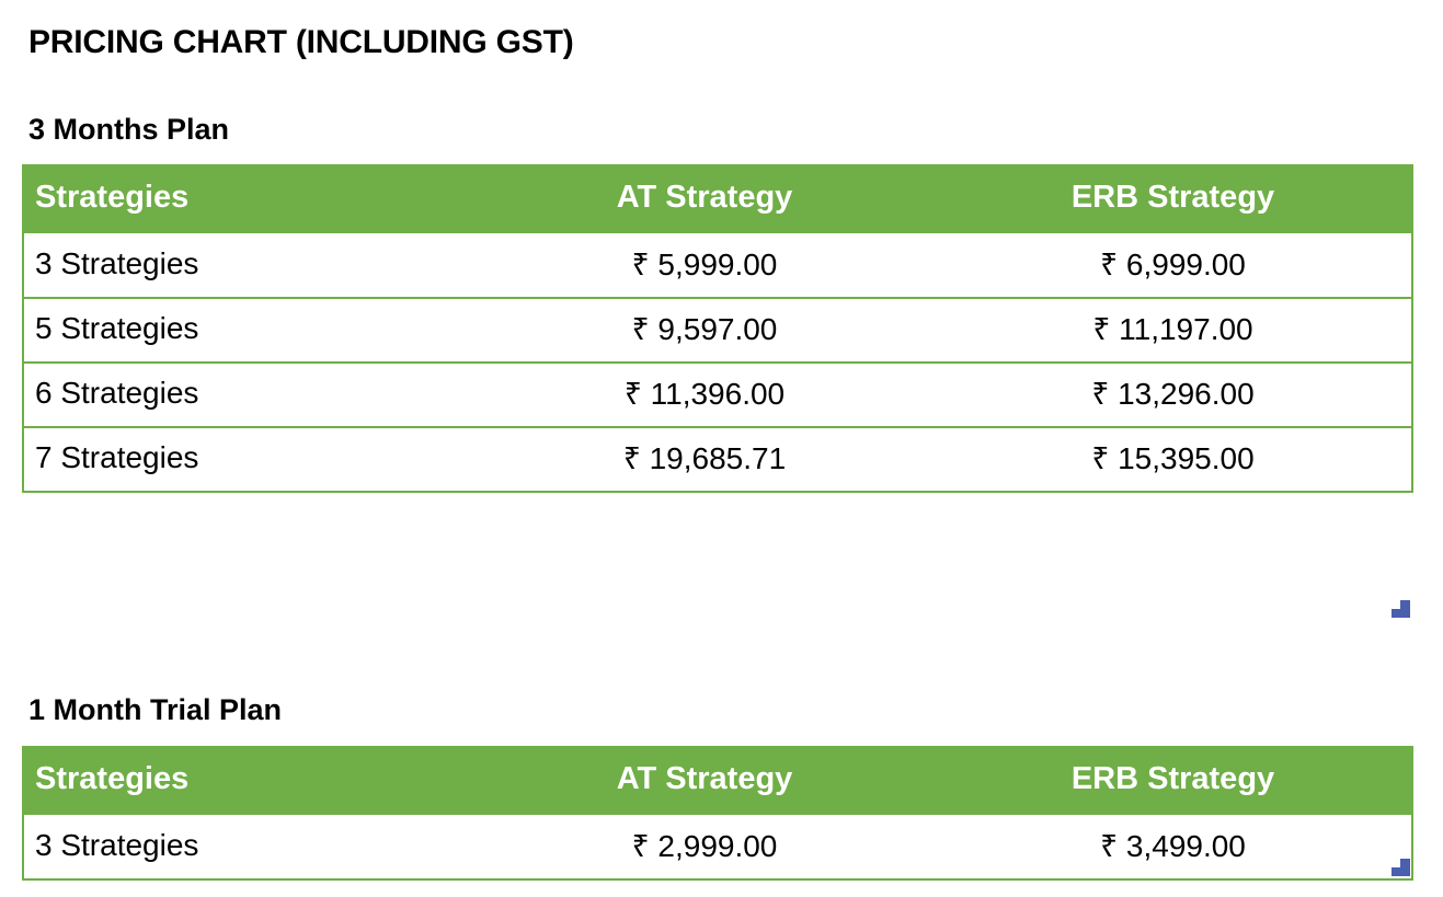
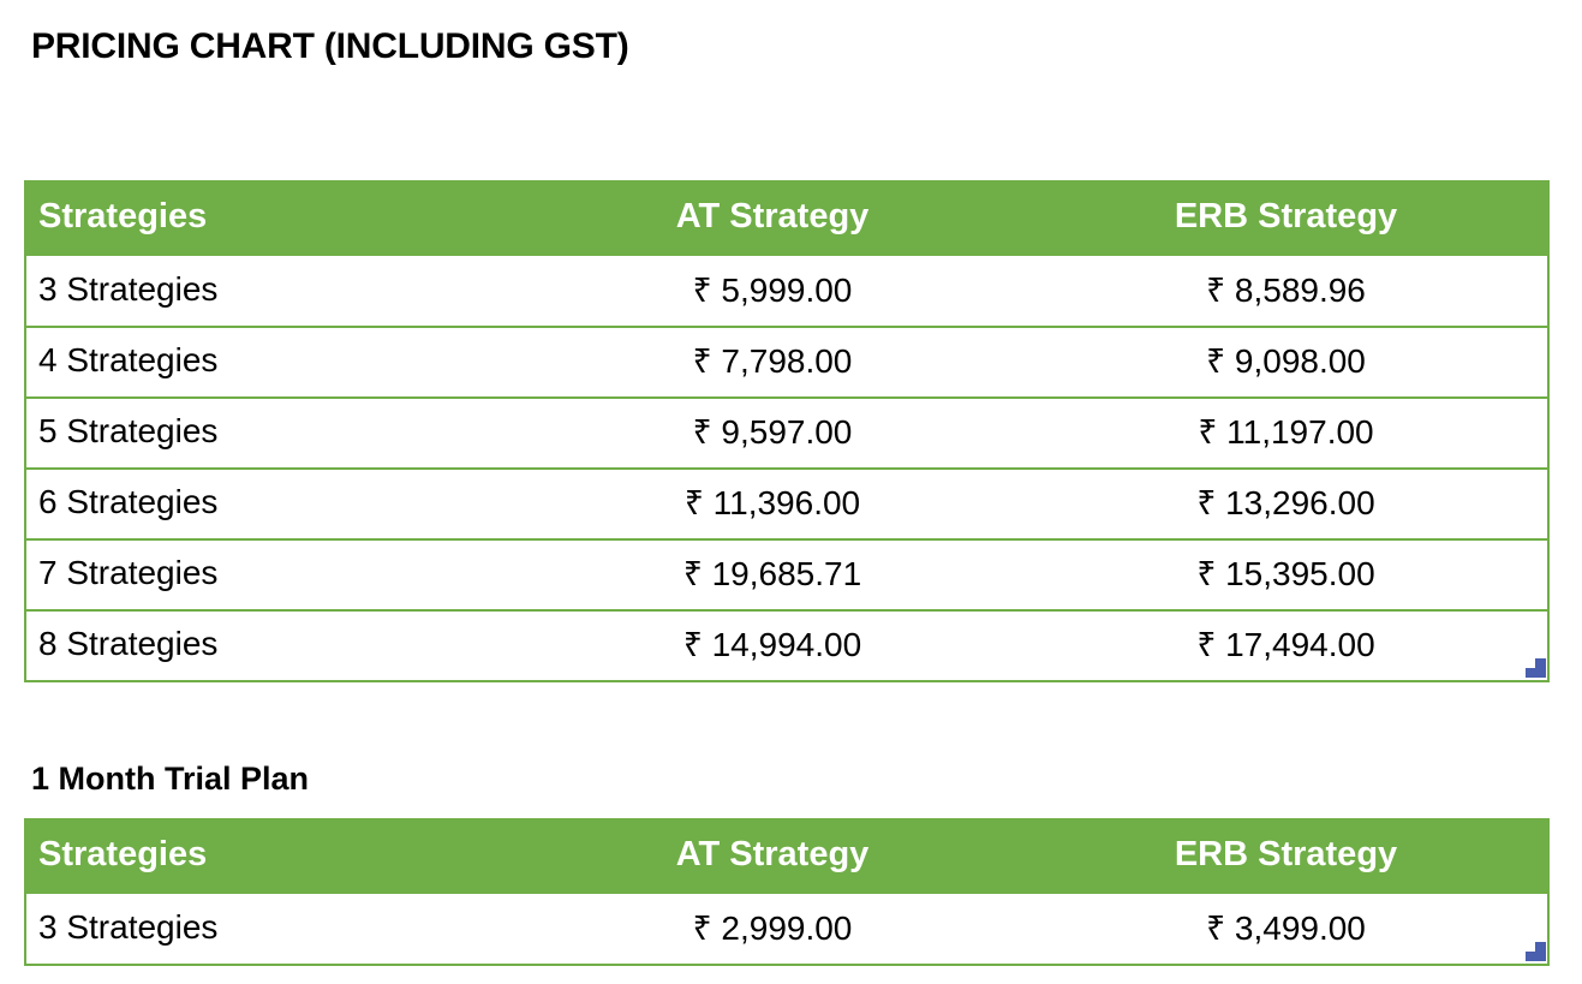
  PRICING CHART (INCLUDING GST)
- 3 Months Plan
  Strategies	AT Strategy	ERB Strategy
- 3 Strategies	₹ 5,999.00	₹ 6,999.00
+ 3 Strategies	₹ 5,999.00	₹ 8,589.96
+ 4 Strategies	₹ 7,798.00	₹ 9,098.00
  5 Strategies	₹ 9,597.00	₹ 11,197.00
  6 Strategies	₹ 11,396.00	₹ 13,296.00
  7 Strategies	₹ 19,685.71	₹ 15,395.00
+ 8 Strategies	₹ 14,994.00	₹ 17,494.00
  1 Month Trial Plan
  Strategies	AT Strategy	ERB Strategy
  3 Strategies	₹ 2,999.00	₹ 3,499.00
